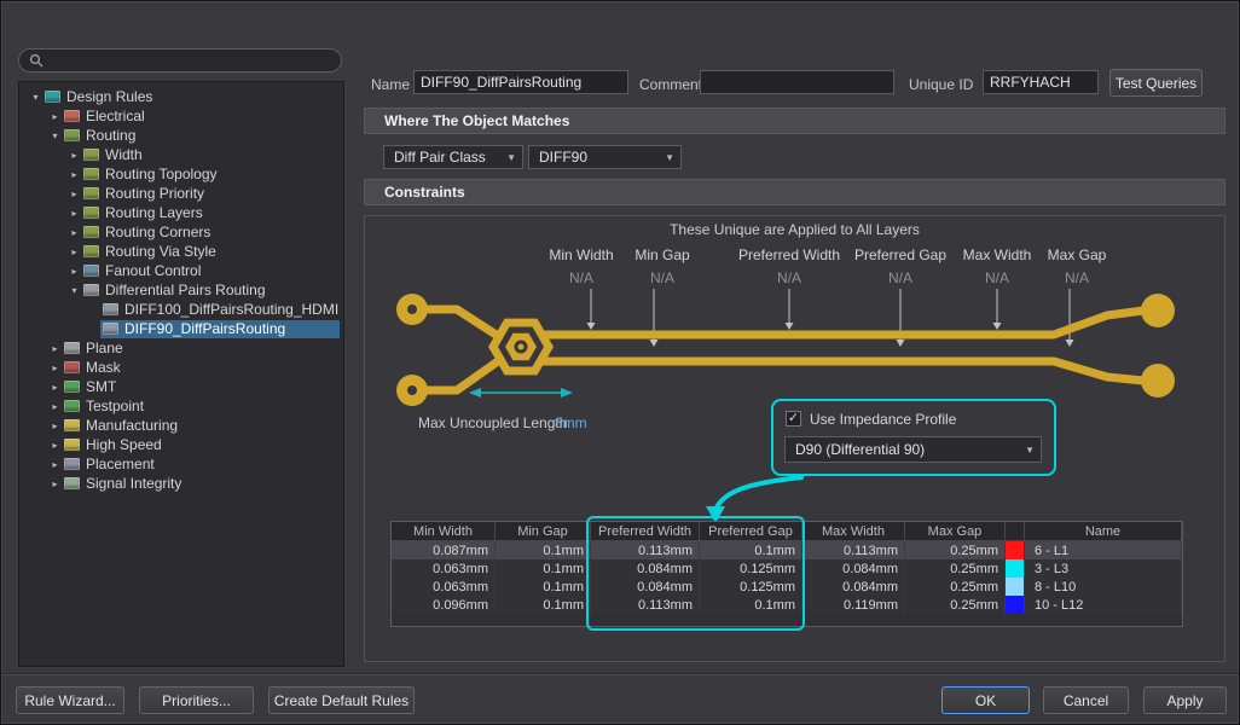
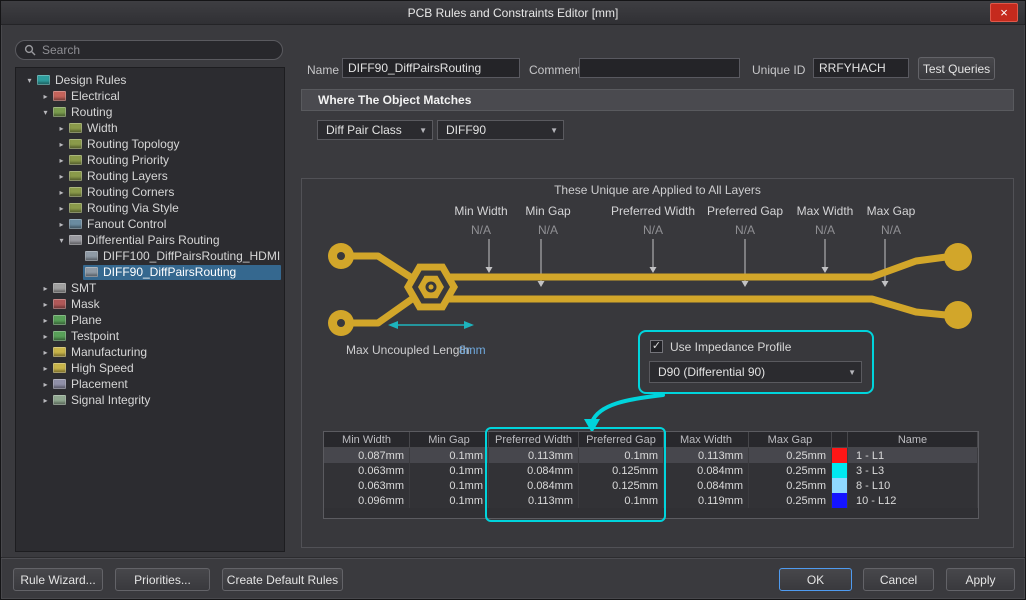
+ PCB Rules and Constraints Editor [mm]
+ ×
+ Search
  ▾
  Design Rules
  ▸
  Electrical
  ▾
  Routing
  ▸
  Width
  ▸
  Routing Topology
  ▸
  Routing Priority
  ▸
  Routing Layers
  ▸
  Routing Corners
  ▸
  Routing Via Style
  ▸
  Fanout Control
  ▾
  Differential Pairs Routing
  DIFF100_DiffPairsRouting_HDMI
  DIFF90_DiffPairsRouting
  ▸
- Plane
+ SMT
  ▸
  Mask
  ▸
- SMT
+ Plane
  ▸
  Testpoint
  ▸
  Manufacturing
  ▸
  High Speed
  ▸
  Placement
  ▸
  Signal Integrity
  Name
  DIFF90_DiffPairsRouting
  Commen
  Unique ID
  RRFYHACH
  Test Queries
  Where The Object Matches
  Diff Pair Class
  ▼
  DIFF90
  ▼
- Constraints
  These Unique are Applied to All Layers
  Min Width
  N/A
  Min Gap
  N/A
  Preferred Width
  N/A
  Preferred Gap
  N/A
  Max Width
  N/A
  Max Gap
  N/A
  Max Uncoupled Length
  8mm
  ✓
  Use Impedance Profile
  D90 (Differential 90)
  ▼
  Min Width
  Min Gap
  Preferred Width
  Preferred Gap
  Max Width
  Max Gap
  Name
  0.087mm
  0.1mm
  0.113mm
  0.1mm
  0.113mm
  0.25mm
- 6 - L1
+ 1 - L1
  0.063mm
  0.1mm
  0.084mm
  0.125mm
  0.084mm
  0.25mm
  3 - L3
  0.063mm
  0.1mm
  0.084mm
  0.125mm
  0.084mm
  0.25mm
  8 - L10
  0.096mm
  0.1mm
  0.113mm
  0.1mm
  0.119mm
  0.25mm
  10 - L12
  Rule Wizard...
  Priorities...
  Create Default Rules
  OK
  Cancel
  Apply
